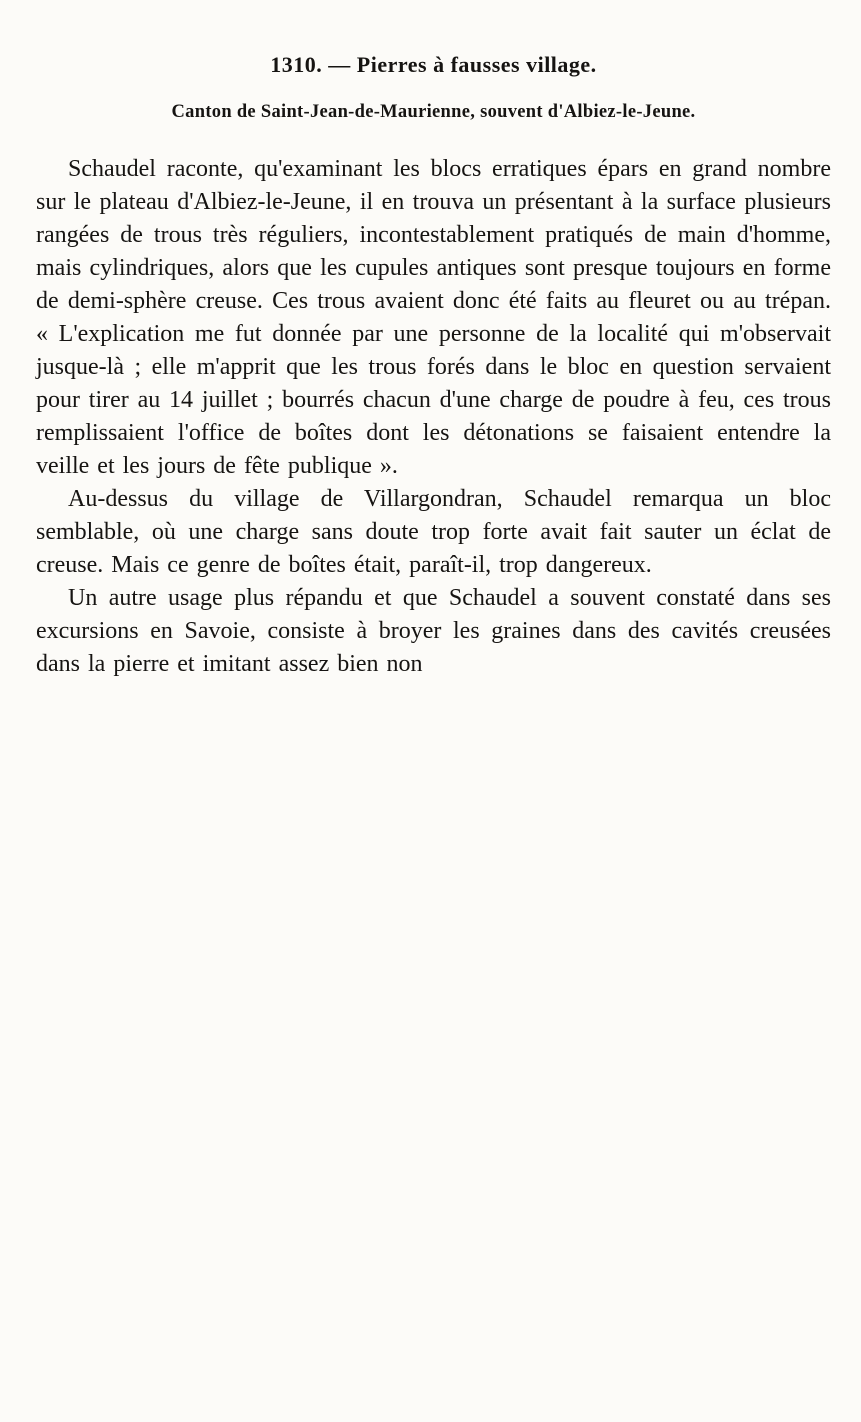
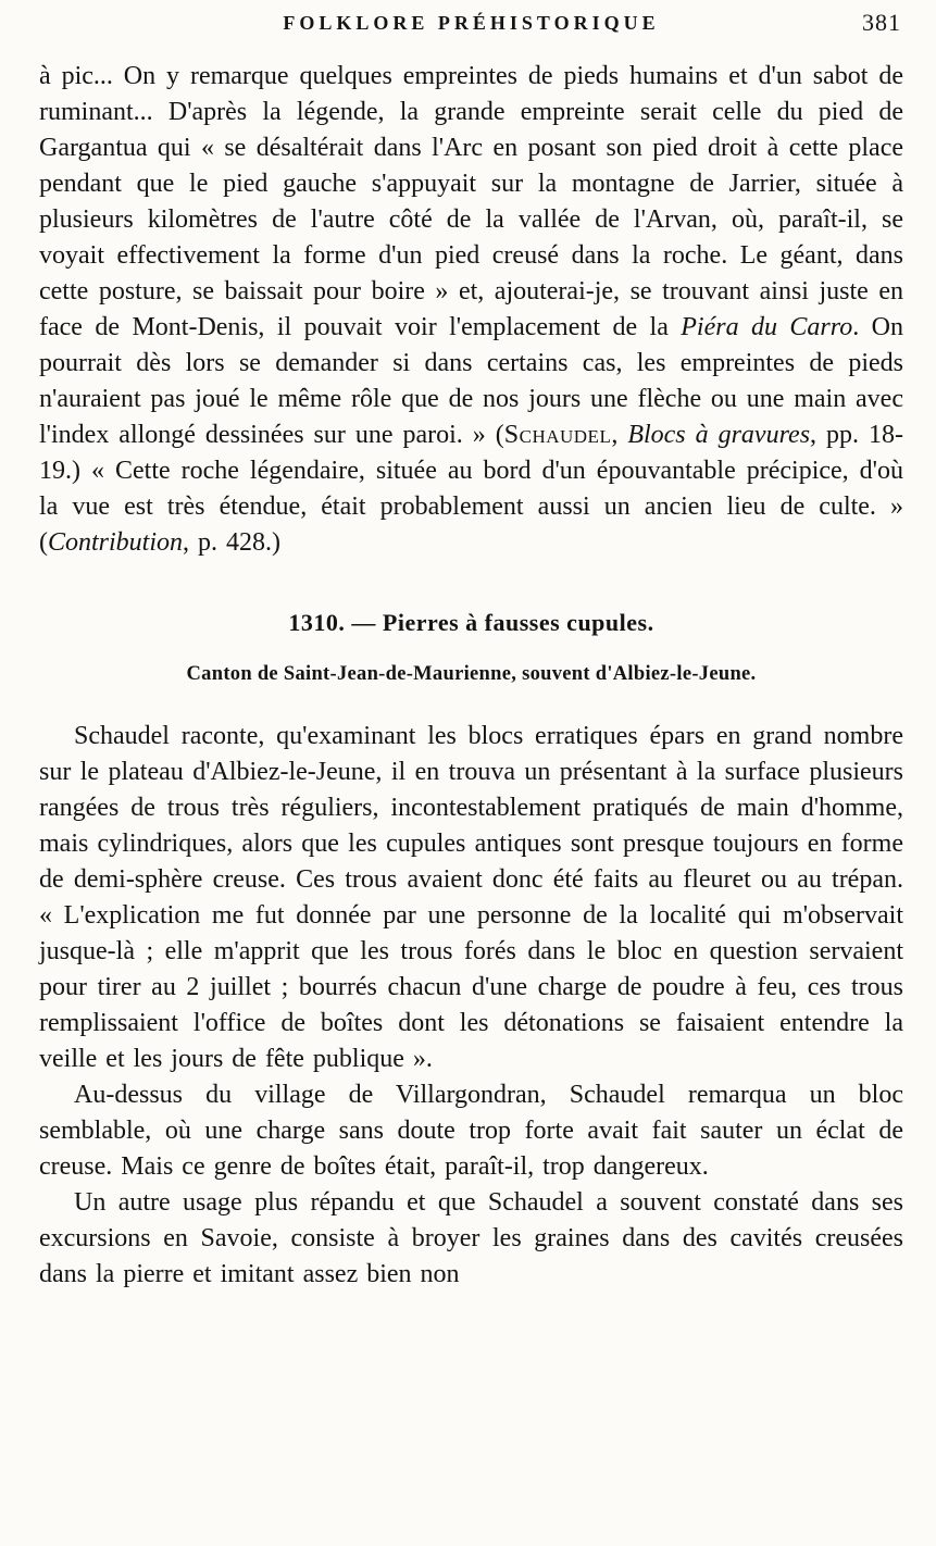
+ FOLKLORE PRÉHISTORIQUE
+ 381
+ à pic... On y remarque quelques empreintes de pieds humains et d'un sabot de ruminant... D'après la légende, la grande empreinte serait celle du pied de Gargantua qui « se désaltérait dans l'Arc en posant son pied droit à cette place pendant que le pied gauche s'appuyait sur la montagne de Jarrier, située à plusieurs kilomètres de l'autre côté de la vallée de l'Arvan, où, paraît-il, se voyait effectivement la forme d'un pied creusé dans la roche. Le géant, dans cette posture, se baissait pour boire » et, ajouterai-je, se trouvant ainsi juste en face de Mont-Denis, il pouvait voir l'emplacement de la Piéra du Carro. On pourrait dès lors se demander si dans certains cas, les empreintes de pieds n'auraient pas joué le même rôle que de nos jours une flèche ou une main avec l'index allongé dessinées sur une paroi. » (Schaudel, Blocs à gravures, pp. 18-19.) « Cette roche légendaire, située au bord d'un épouvantable précipice, d'où la vue est très étendue, était probablement aussi un ancien lieu de culte. » (Contribution, p. 428.)
- 1310. — Pierres à fausses village.
+ 1310. — Pierres à fausses cupules.
  Canton de Saint-Jean-de-Maurienne, souvent d'Albiez-le-Jeune.
- Schaudel raconte, qu'examinant les blocs erratiques épars en grand nombre sur le plateau d'Albiez-le-Jeune, il en trouva un présentant à la surface plusieurs rangées de trous très réguliers, incontestablement pratiqués de main d'homme, mais cylindriques, alors que les cupules antiques sont presque toujours en forme de demi-sphère creuse. Ces trous avaient donc été faits au fleuret ou au trépan. « L'explication me fut donnée par une personne de la localité qui m'observait jusque-là ; elle m'apprit que les trous forés dans le bloc en question servaient pour tirer au 14 juillet ; bourrés chacun d'une charge de poudre à feu, ces trous remplissaient l'office de boîtes dont les détonations se faisaient entendre la veille et les jours de fête publique ».
+ Schaudel raconte, qu'examinant les blocs erratiques épars en grand nombre sur le plateau d'Albiez-le-Jeune, il en trouva un présentant à la surface plusieurs rangées de trous très réguliers, incontestablement pratiqués de main d'homme, mais cylindriques, alors que les cupules antiques sont presque toujours en forme de demi-sphère creuse. Ces trous avaient donc été faits au fleuret ou au trépan. « L'explication me fut donnée par une personne de la localité qui m'observait jusque-là ; elle m'apprit que les trous forés dans le bloc en question servaient pour tirer au 2 juillet ; bourrés chacun d'une charge de poudre à feu, ces trous remplissaient l'office de boîtes dont les détonations se faisaient entendre la veille et les jours de fête publique ».
  Au-dessus du village de Villargondran, Schaudel remarqua un bloc semblable, où une charge sans doute trop forte avait fait sauter un éclat de creuse. Mais ce genre de boîtes était, paraît-il, trop dangereux.
  Un autre usage plus répandu et que Schaudel a souvent constaté dans ses excursions en Savoie, consiste à broyer les graines dans des cavités creusées dans la pierre et imitant assez bien non
